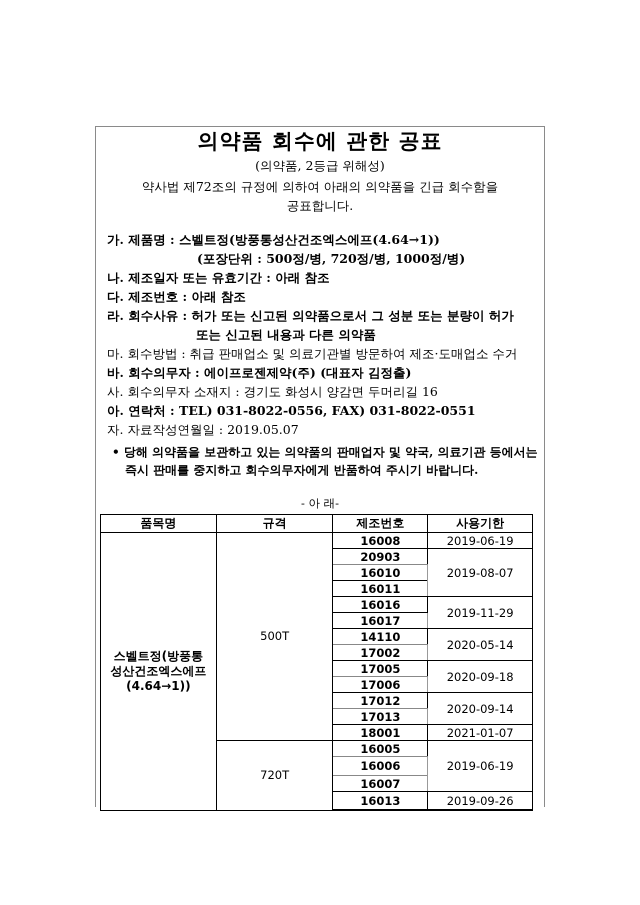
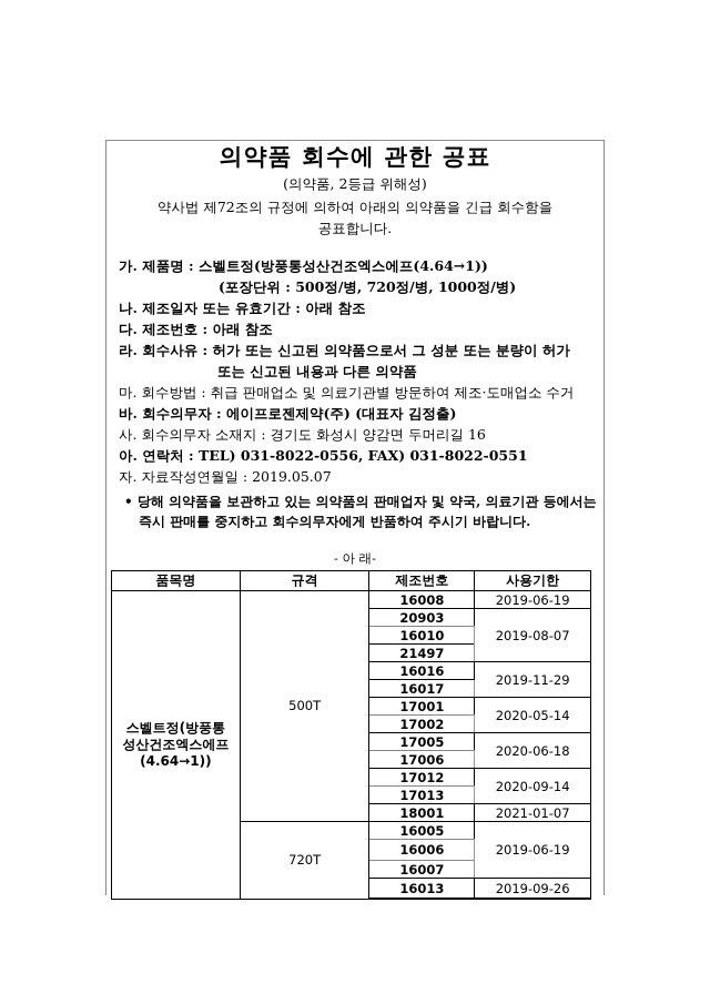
  의약품 회수에 관한 공표
  (의약품, 2등급 위해성)
  약사법 제72조의 규정에 의하여 아래의 의약품을 긴급 회수함을
  공표합니다.
  가. 제품명 : 스벨트정(방풍통성산건조엑스에프(4.64→1))
  (포장단위 : 500정/병, 720정/병, 1000정/병)
  나. 제조일자 또는 유효기간 : 아래 참조
  다. 제조번호 : 아래 참조
  라. 회수사유 : 허가 또는 신고된 의약품으로서 그 성분 또는 분량이 허가
  또는 신고된 내용과 다른 의약품
  마. 회수방법 : 취급 판매업소 및 의료기관별 방문하여 제조·도매업소 수거
  바. 회수의무자 : 에이프로젠제약(주) (대표자 김정출)
  사. 회수의무자 소재지 : 경기도 화성시 양감면 두머리길 16
  아. 연락처 : TEL) 031-8022-0556, FAX) 031-8022-0551
  자. 자료작성연월일 : 2019.05.07
  • 당해 의약품을 보관하고 있는 의약품의 판매업자 및 약국, 의료기관 등에서는
  즉시 판매를 중지하고 회수의무자에게 반품하여 주시기 바랍니다.
  - 아 래-
  품목명	규격	제조번호	사용기한
  스벨트정(방풍통 성산건조엑스에프 (4.64→1))	500T	16008	2019-06-19
  20903	2019-08-07
  16010
- 16011
+ 21497
  16016	2019-11-29
  16017
- 14110	2020-05-14
+ 17001	2020-05-14
  17002
- 17005	2020-09-18
+ 17005	2020-06-18
  17006
  17012	2020-09-14
  17013
  18001	2021-01-07
  720T	16005	2019-06-19
  16006
  16007
  16013	2019-09-26
